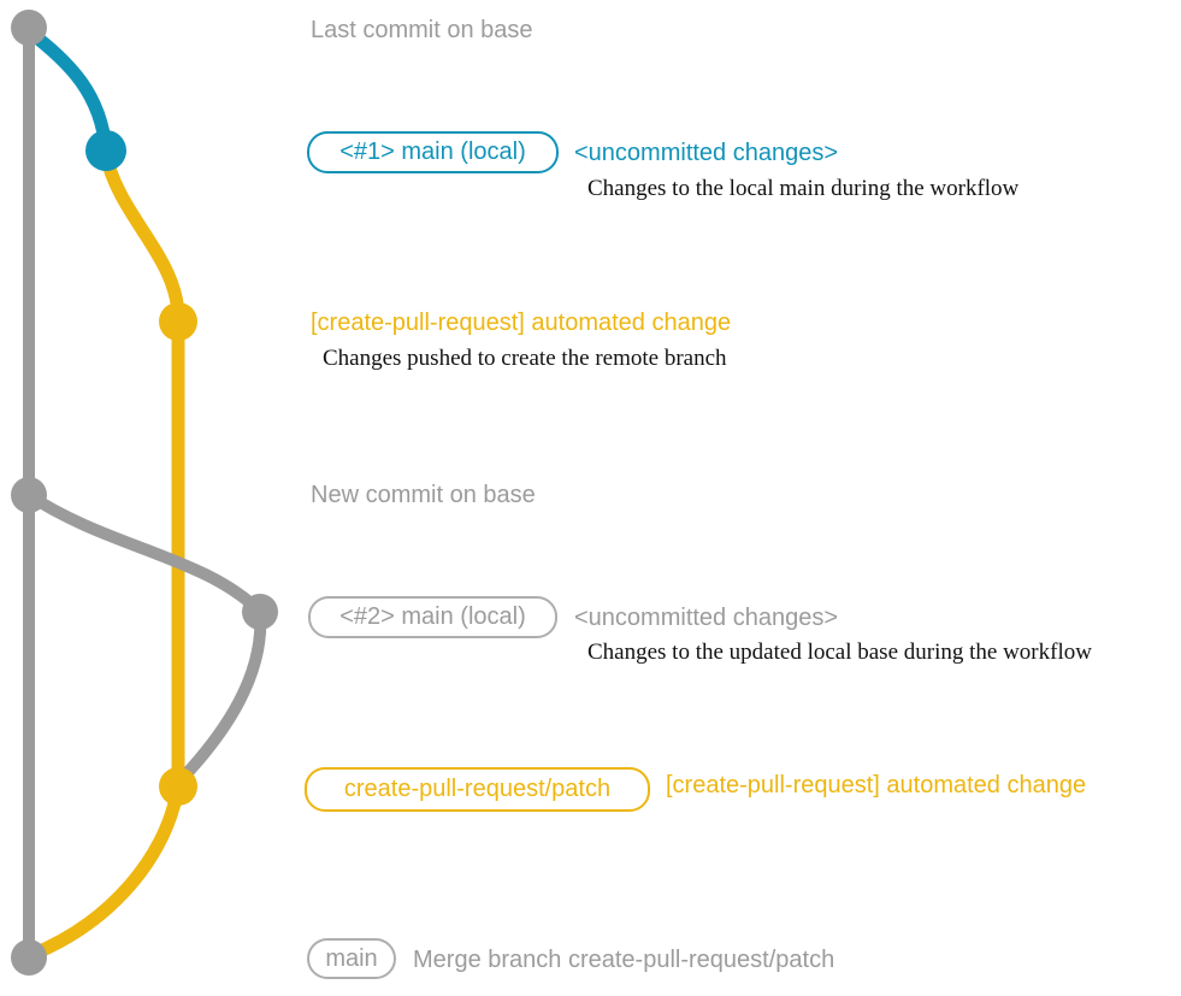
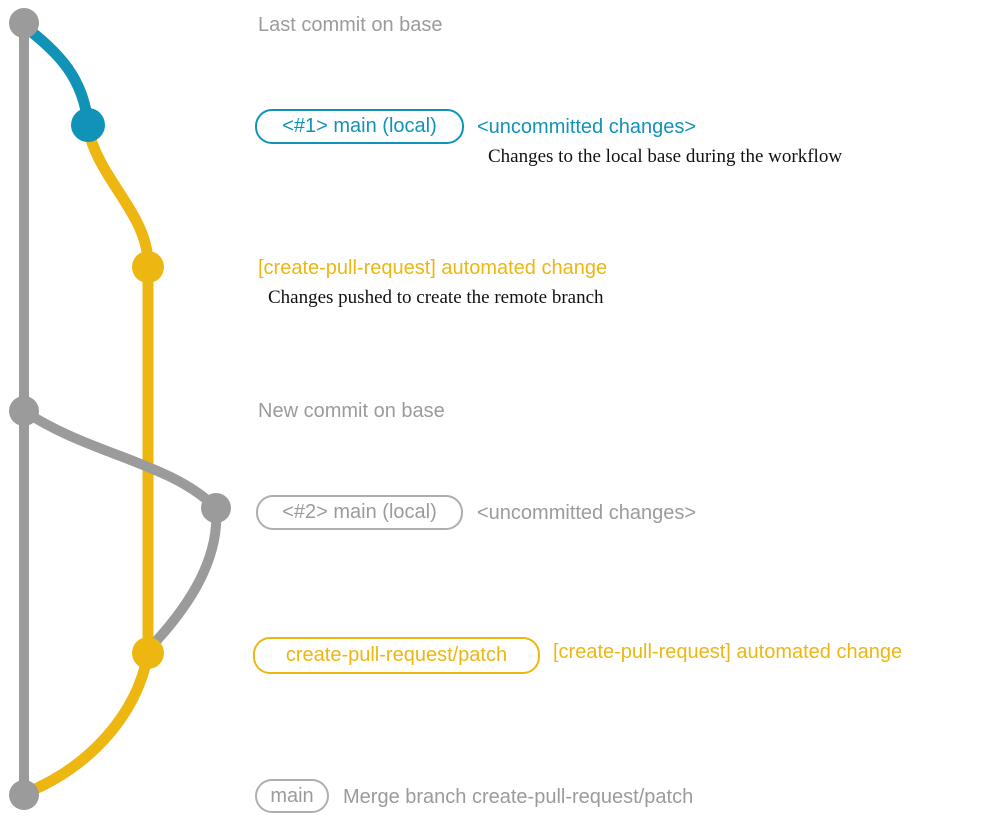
  Last commit on base
  <#1> main (local)
  <uncommitted changes>
- Changes to the local main during the workflow
+ Changes to the local base during the workflow
  [create-pull-request] automated change
  Changes pushed to create the remote branch
  New commit on base
  <#2> main (local)
  <uncommitted changes>
- Changes to the updated local base during the workflow
  create-pull-request/patch
  [create-pull-request] automated change
  main
  Merge branch create-pull-request/patch
